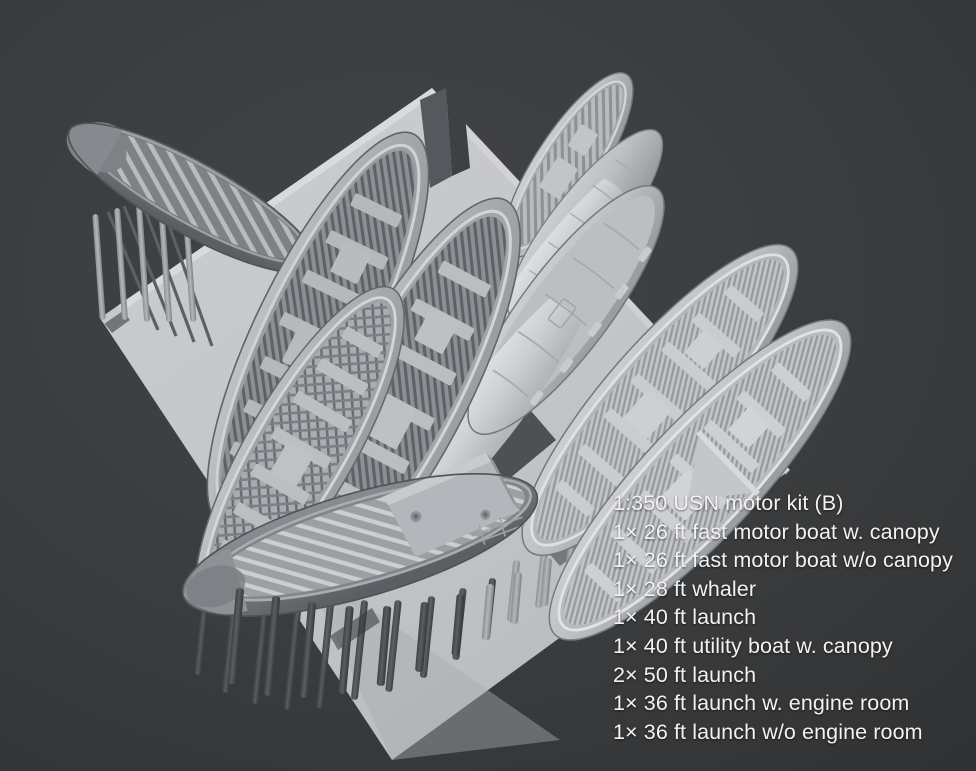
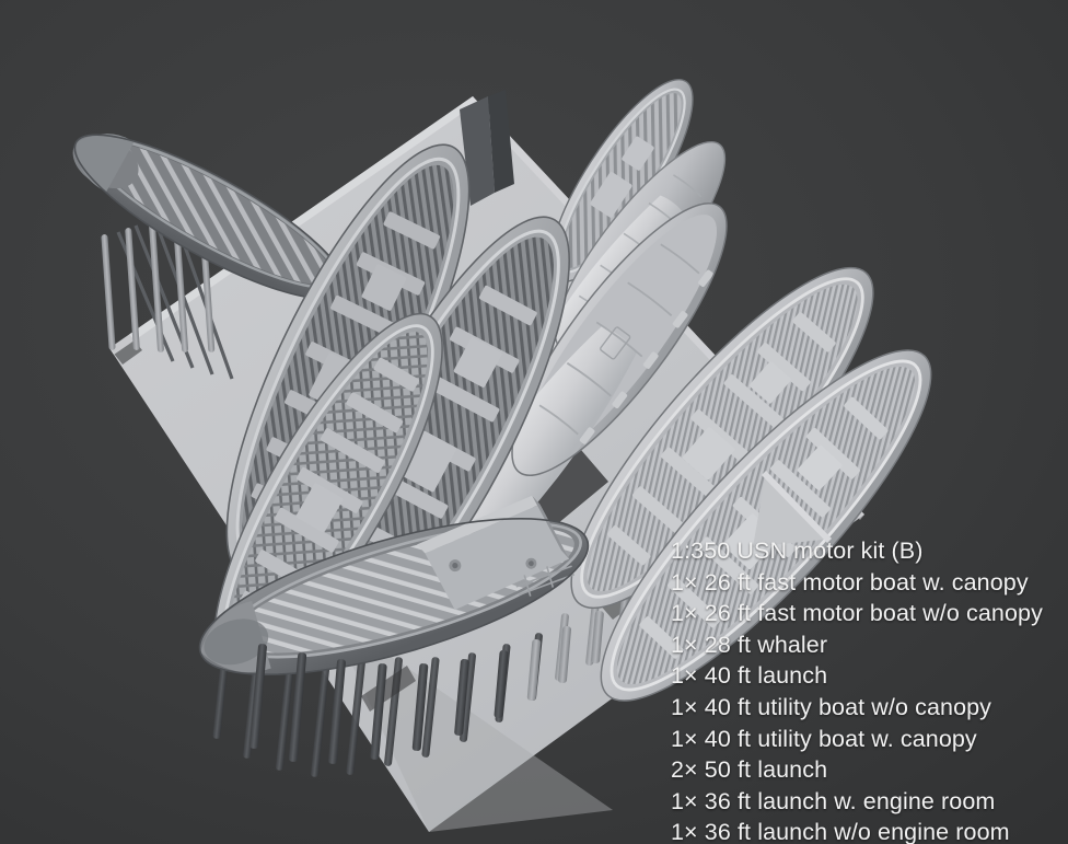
  1:350 USN motor kit (B)
  1× 26 ft fast motor boat w. canopy
  1× 26 ft fast motor boat w/o canopy
  1× 28 ft whaler
  1× 40 ft launch
+ 1× 40 ft utility boat w/o canopy
  1× 40 ft utility boat w. canopy
  2× 50 ft launch
  1× 36 ft launch w. engine room
  1× 36 ft launch w/o engine room
